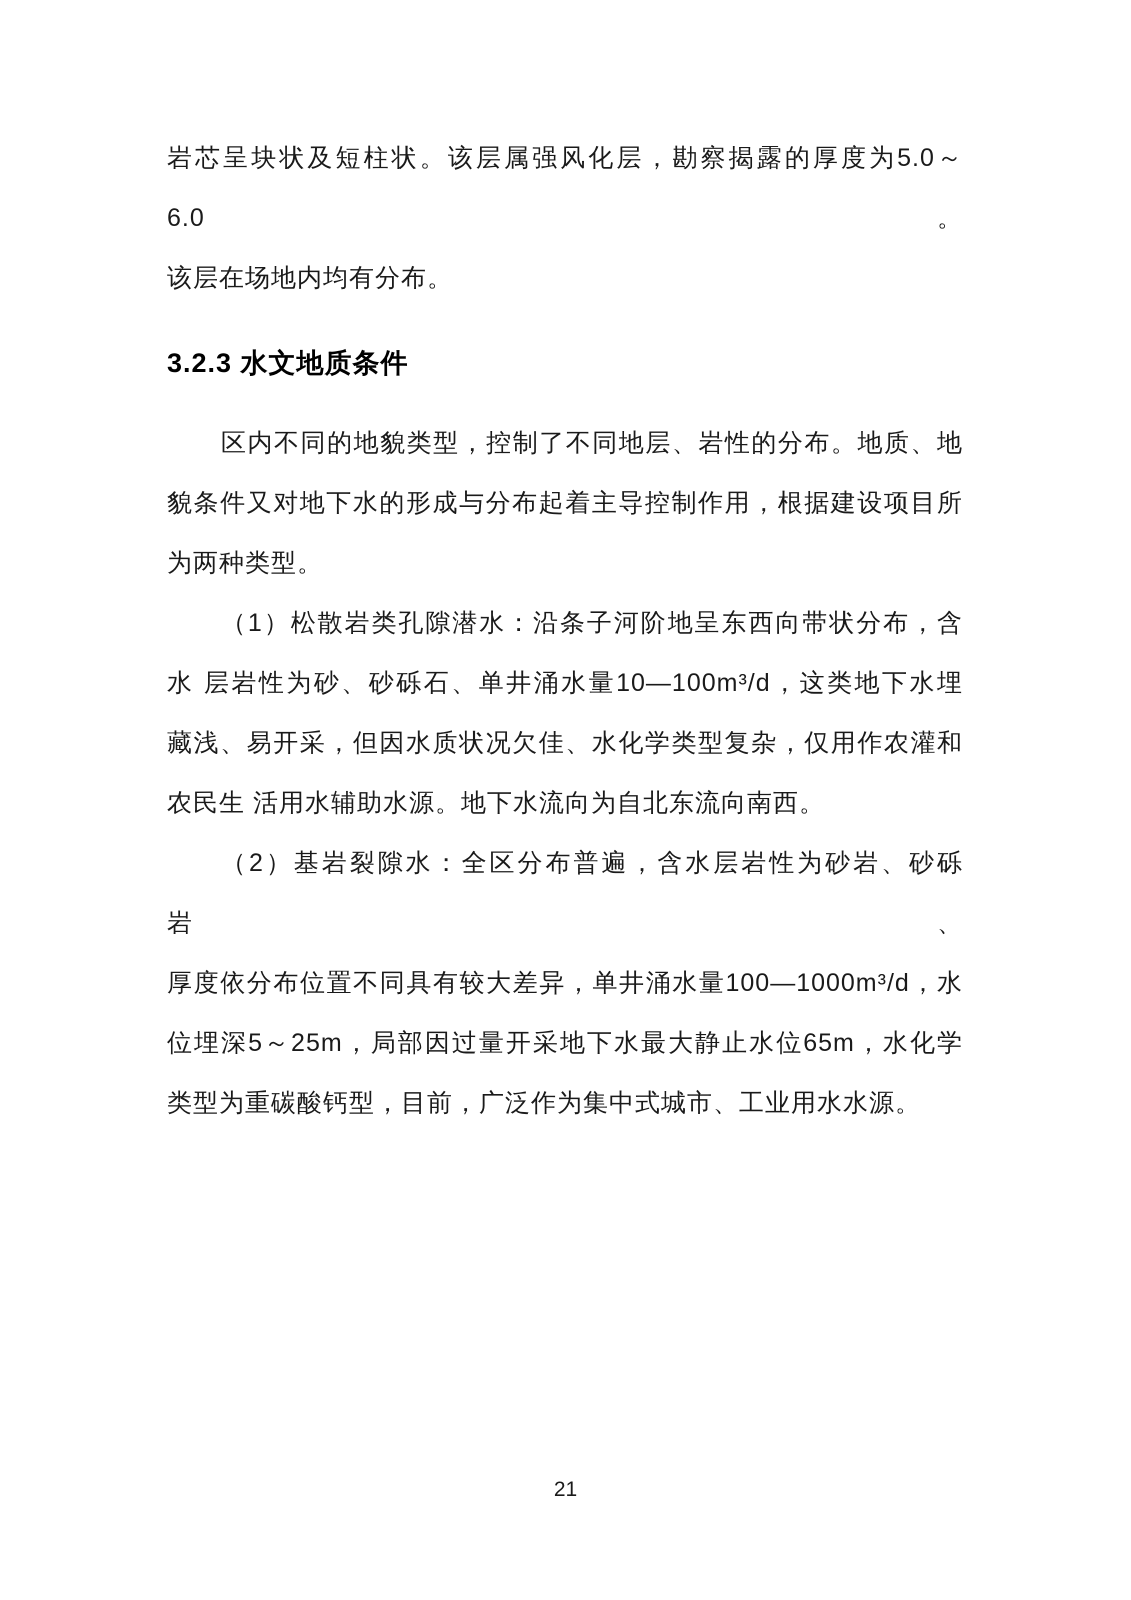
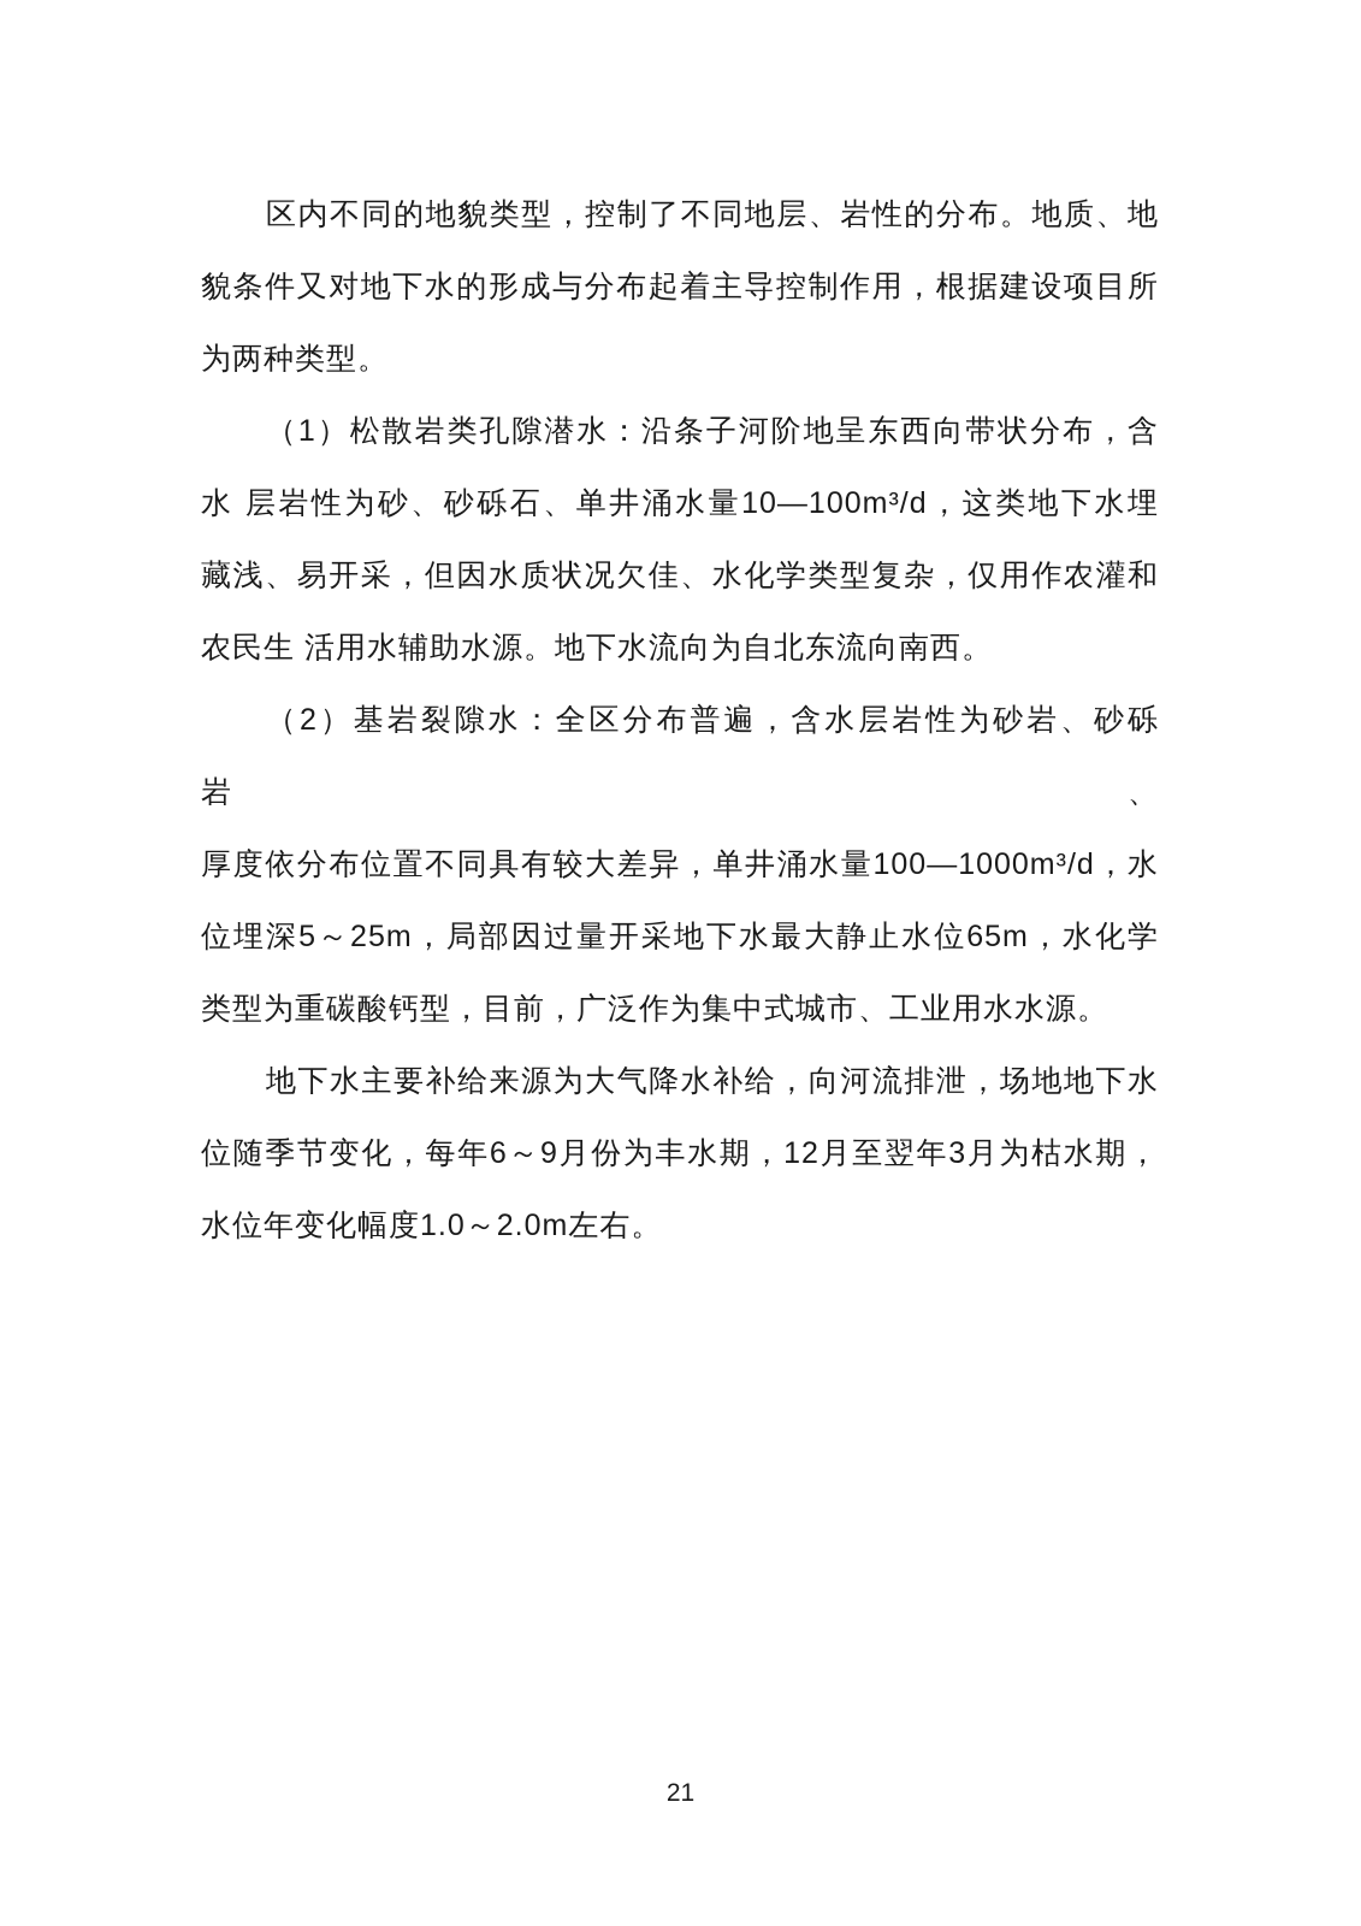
- 岩芯呈块状及短柱状。该层属强风化层，勘察揭露的厚度为5.0～6.0。
- 该层在场地内均有分布。
- 3.2.3 水文地质条件
  区内不同的地貌类型，控制了不同地层、岩性的分布。地质、地
  貌条件又对地下水的形成与分布起着主导控制作用，根据建设项目所
  为两种类型。
  （1）松散岩类孔隙潜水：沿条子河阶地呈东西向带状分布，含
  水 层岩性为砂、砂砾石、单井涌水量10—100m³/d，这类地下水埋
  藏浅、易开采，但因水质状况欠佳、水化学类型复杂，仅用作农灌和
  农民生 活用水辅助水源。地下水流向为自北东流向南西。
  （2）基岩裂隙水：全区分布普遍，含水层岩性为砂岩、砂砾岩、
  厚度依分布位置不同具有较大差异，单井涌水量100—1000m³/d，水
  位埋深5～25m，局部因过量开采地下水最大静止水位65m，水化学
  类型为重碳酸钙型，目前，广泛作为集中式城市、工业用水水源。
+ 地下水主要补给来源为大气降水补给，向河流排泄，场地地下水
+ 位随季节变化，每年6～9月份为丰水期，12月至翌年3月为枯水期，
+ 水位年变化幅度1.0～2.0m左右。
  21
